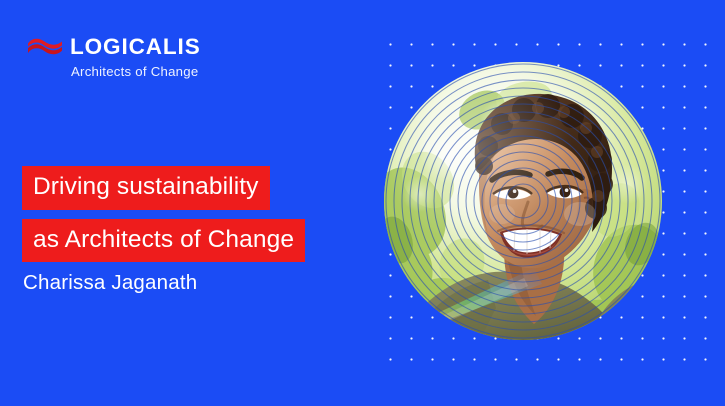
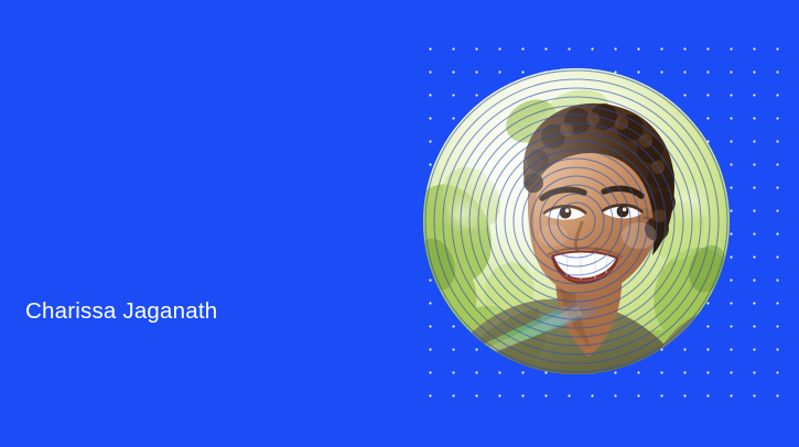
- LOGICALIS
- Architects of Change
- Driving sustainability
- as Architects of Change
  Charissa Jaganath
